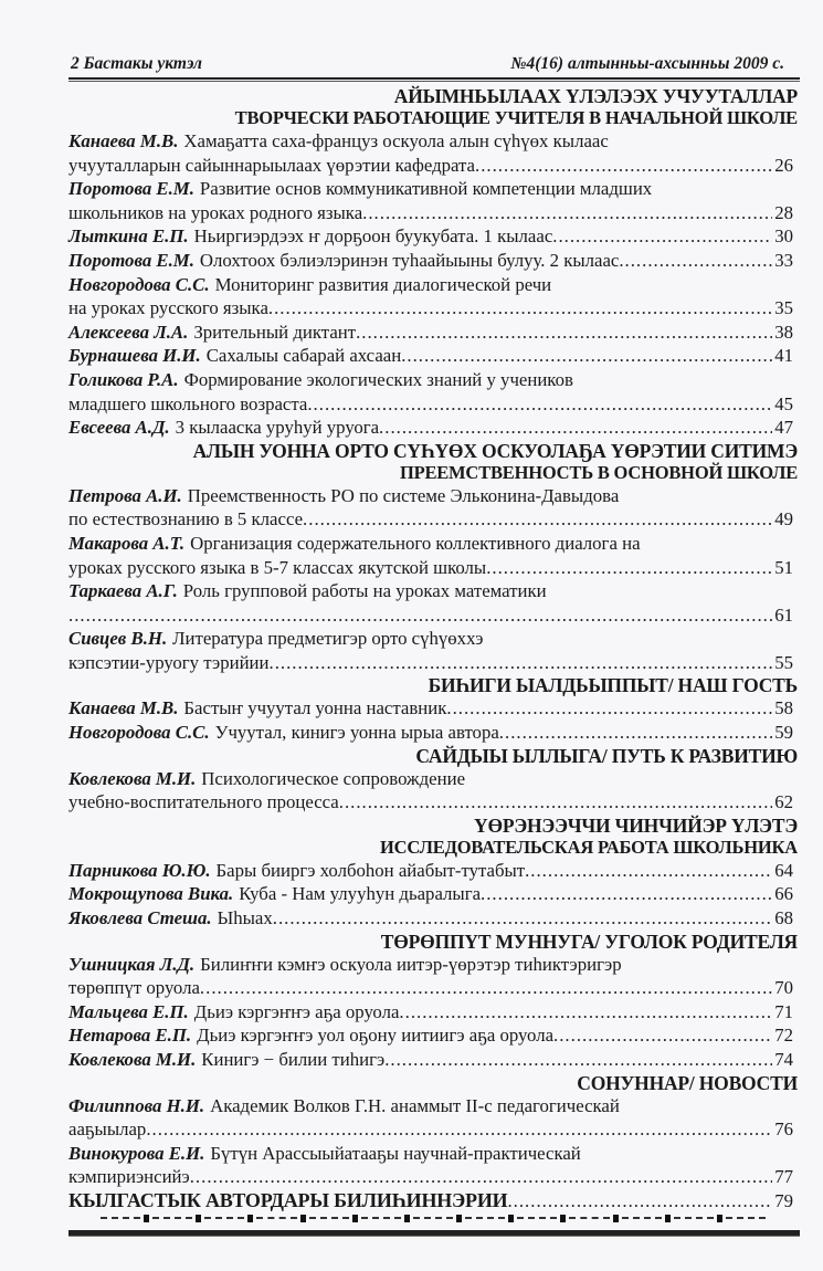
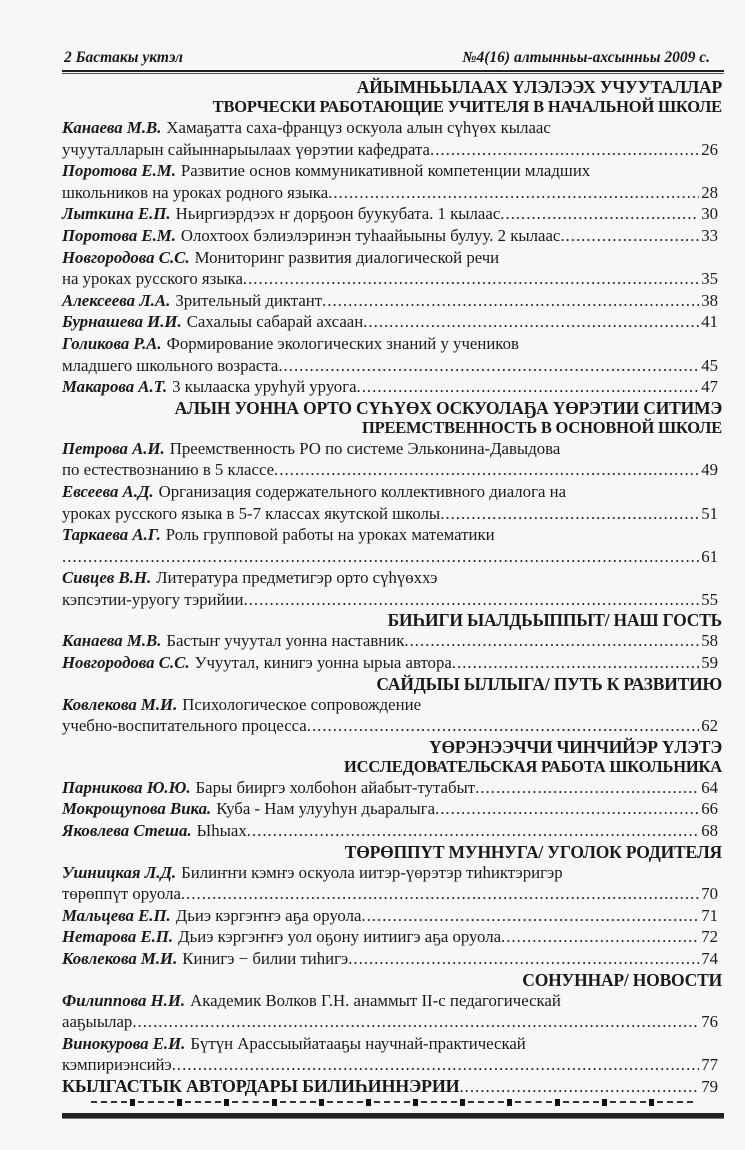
  2 Бастакы уктэл
  №4(16) алтынньы-ахсынньы 2009 с.
  АЙЫМНЬЫЛААХ ҮЛЭЛЭЭХ УЧУУТАЛЛАР
  ТВОРЧЕСКИ РАБОТАЮЩИЕ УЧИТЕЛЯ В НАЧАЛЬНОЙ ШКОЛЕ
  Канаева М.В.
  Хамаҕатта саха-француз оскуола алын сүһүөх кылаас
  учууталларын сайыннарыылаах үөрэтии кафедрата
  26
  Поротова Е.М.
  Развитие основ коммуникативной компетенции младших
  школьников на уроках родного языка
  28
  Лыткина Е.П.
  Ньиргиэрдээх ҥ дорҕоон буукубата. 1 кылаас
  30
  Поротова Е.М.
  Олохтоох бэлиэлэринэн туһаайыыны булуу. 2 кылаас
  33
  Новгородова С.С.
  Мониторинг развития диалогической речи
  на уроках русского языка
  35
  Алексеева Л.А.
  Зрительный диктант
  38
  Бурнашева И.И.
  Сахалыы сабарай ахсаан
  41
  Голикова Р.А.
  Формирование экологических знаний у учеников
  младшего школьного возраста
  45
- Евсеева А.Д.
+ Макарова А.Т.
  3 кылааска уруһуй уруога
  47
  АЛЫН УОННА ОРТО СҮҺҮӨХ ОСКУОЛАҔА ҮӨРЭТИИ СИТИМЭ
  ПРЕЕМСТВЕННОСТЬ В ОСНОВНОЙ ШКОЛЕ
  Петрова А.И.
  Преемственность РО по системе Эльконина-Давыдова
  по естествознанию в 5 классе
  49
- Макарова А.Т.
+ Евсеева А.Д.
  Организация содержательного коллективного диалога на
  уроках русского языка в 5-7 классах якутской школы
  51
  Таркаева А.Г.
  Роль групповой работы на уроках математики
  61
  Сивцев В.Н.
  Литература предметигэр орто сүһүөххэ
  кэпсэтии-уруогу тэрийии
  55
  БИҺИГИ ЫАЛДЬЫППЫТ/ НАШ ГОСТЬ
  Канаева М.В.
  Бастыҥ учуутал уонна наставник
  58
  Новгородова С.С.
  Учуутал, кинигэ уонна ырыа автора
  59
  САЙДЫЫ ЫЛЛЫГА/ ПУТЬ К РАЗВИТИЮ
  Ковлекова М.И.
  Психологическое сопровождение
  учебно-воспитательного процесса
  62
  ҮӨРЭНЭЭЧЧИ ЧИНЧИЙЭР ҮЛЭТЭ
  ИССЛЕДОВАТЕЛЬСКАЯ РАБОТА ШКОЛЬНИКА
  Парникова Ю.Ю.
  Бары бииргэ холбоһон айабыт-тутабыт
  64
  Мокрощупова Вика.
  Куба - Нам улууһун дьаралыга
  66
  Яковлева Стеша.
  Ыһыах
  68
  ТӨРӨППҮТ МУННУГА/ УГОЛОК РОДИТЕЛЯ
  Ушницкая Л.Д.
  Билиҥҥи кэмҥэ оскуола иитэр-үөрэтэр тиһиктэригэр
  төрөппүт оруола
  70
  Мальцева Е.П.
  Дьиэ кэргэҥҥэ аҕа оруола
  71
  Нетарова Е.П.
  Дьиэ кэргэҥҥэ уол оҕону иитиигэ аҕа оруола
  72
  Ковлекова М.И.
  Кинигэ − билии тиһигэ
  74
  СОНУННАР/ НОВОСТИ
  Филиппова Н.И.
  Академик Волков Г.Н. анаммыт II-с педагогическай
  ааҕыылар
  76
  Винокурова Е.И.
  Бүтүн Арассыыйатааҕы научнай-практическай
  кэмпириэнсийэ
  77
  КЫЛГАСТЫК АВТОРДАРЫ БИЛИҺИННЭРИИ
  79
